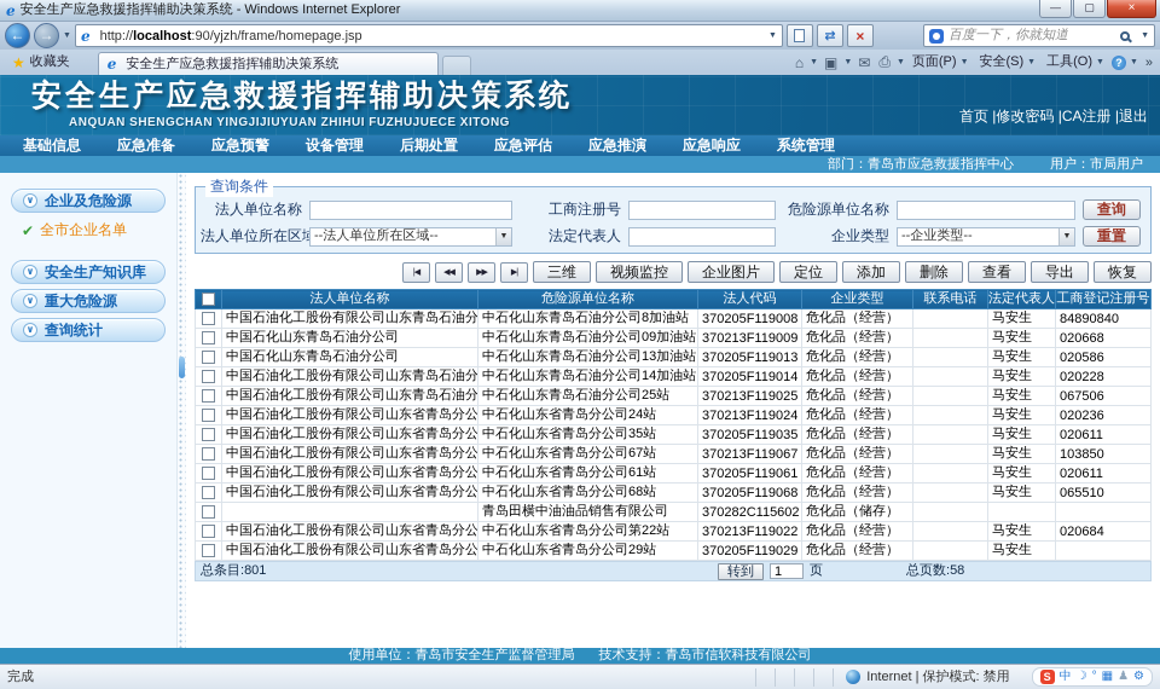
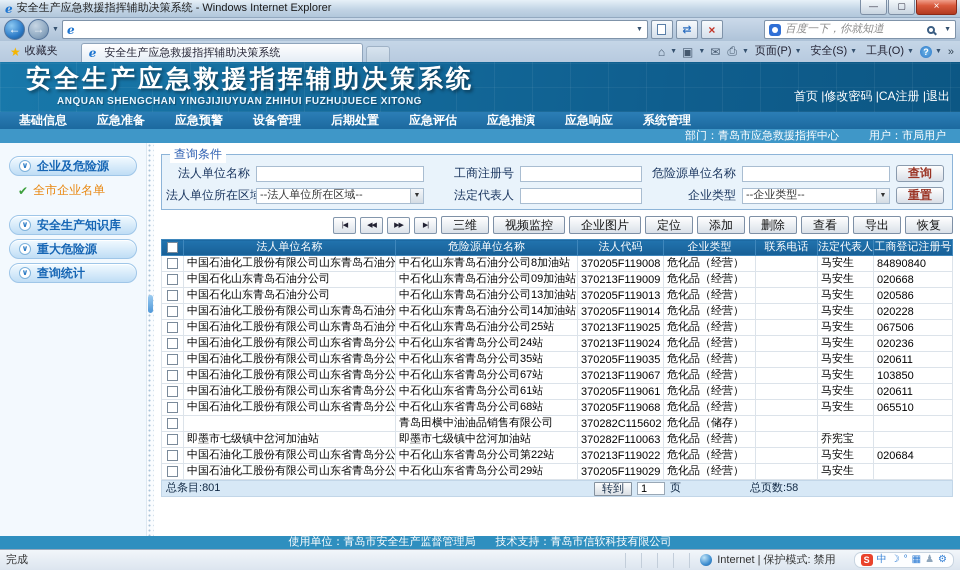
  e
  安全生产应急救援指挥辅助决策系统 - Windows Internet Explorer
  —
  ▢
  ×
  ←
  →
  e
- http://localhost:90/yjzh/frame/homepage.jsp
  ⇄
  ×
  百度一下，你就知道
  ★
  收藏夹
  e
  安全生产应急救援指挥辅助决策系统
  ⌂
  ▣
  ✉
  ⎙
  页面(P)
  安全(S)
  工具(O)
  ?
  »
  安全生产应急救援指挥辅助决策系统
  ANQUAN SHENGCHAN YINGJIJIUYUAN ZHIHUI FUZHUJUECE XITONG
  首页 |修改密码 |CA注册 |退出
  基础信息
  应急准备
  应急预警
  设备管理
  后期处置
  应急评估
  应急推演
  应急响应
  系统管理
  部门：青岛市应急救援指挥中心
  用户：市局用户
  ∨
  企业及危险源
  ✔
  全市企业名单
  ∨
  安全生产知识库
  ∨
  重大危险源
  ∨
  查询统计
  查询条件
  法人单位名称
  工商注册号
  危险源单位名称
  查询
  法人单位所在区
  --法人单位所在区域--
  法定代表人
  企业类型
  --企业类型--
  重置
  三维
  视频监控
  企业图片
  定位
  添加
  删除
  查看
  导出
  恢复
  	法人单位名称	危险源单位名称	法人代码	企业类型	联系电话	法定代表人	工商登记注册号
  	中国石油化工股份有限公司山东青岛石油分	中石化山东青岛石油分公司8加油站	370205F119008	危化品（经营）		马安生	84890840
  	中国石化山东青岛石油分公司	中石化山东青岛石油分公司09加油站	370213F119009	危化品（经营）		马安生	020668
  	中国石化山东青岛石油分公司	中石化山东青岛石油分公司13加油站	370205F119013	危化品（经营）		马安生	020586
  	中国石油化工股份有限公司山东青岛石油分	中石化山东青岛石油分公司14加油站	370205F119014	危化品（经营）		马安生	020228
  	中国石油化工股份有限公司山东青岛石油分	中石化山东青岛石油分公司25站	370213F119025	危化品（经营）		马安生	067506
  	中国石油化工股份有限公司山东省青岛分公	中石化山东省青岛分公司24站	370213F119024	危化品（经营）		马安生	020236
  	中国石油化工股份有限公司山东省青岛分公	中石化山东省青岛分公司35站	370205F119035	危化品（经营）		马安生	020611
  	中国石油化工股份有限公司山东省青岛分公	中石化山东省青岛分公司67站	370213F119067	危化品（经营）		马安生	103850
  	中国石油化工股份有限公司山东省青岛分公	中石化山东省青岛分公司61站	370205F119061	危化品（经营）		马安生	020611
  	中国石油化工股份有限公司山东省青岛分公	中石化山东省青岛分公司68站	370205F119068	危化品（经营）		马安生	065510
  		青岛田横中油油品销售有限公司	370282C115602	危化品（储存）
+ 	即墨市七级镇中岔河加油站	即墨市七级镇中岔河加油站	370282F110063	危化品（经营）		乔宪宝
  	中国石油化工股份有限公司山东省青岛分公	中石化山东省青岛分公司第22站	370213F119022	危化品（经营）		马安生	020684
  	中国石油化工股份有限公司山东省青岛分公	中石化山东省青岛分公司29站	370205F119029	危化品（经营）		马安生
  总条目:801
  转到
  1
  页
  总页数:58
  使用单位：青岛市安全生产监督管理局
  技术支持：青岛市信软科技有限公司
  完成
  Internet | 保护模式: 禁用
  S
  中
  ☽
  °
  ▦
  ♟
  ⚙
